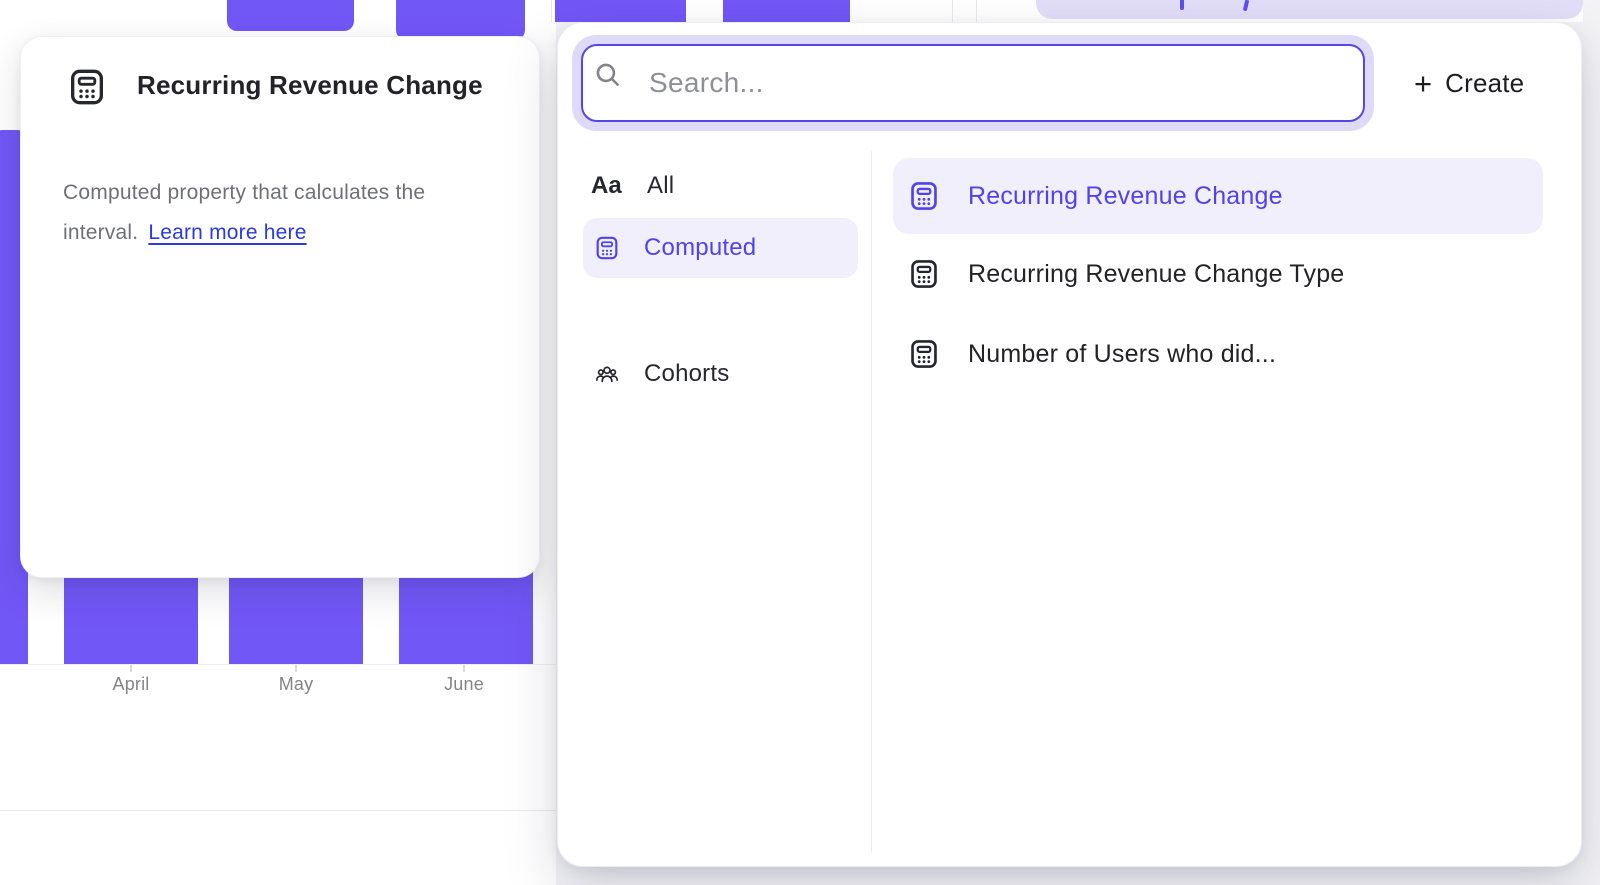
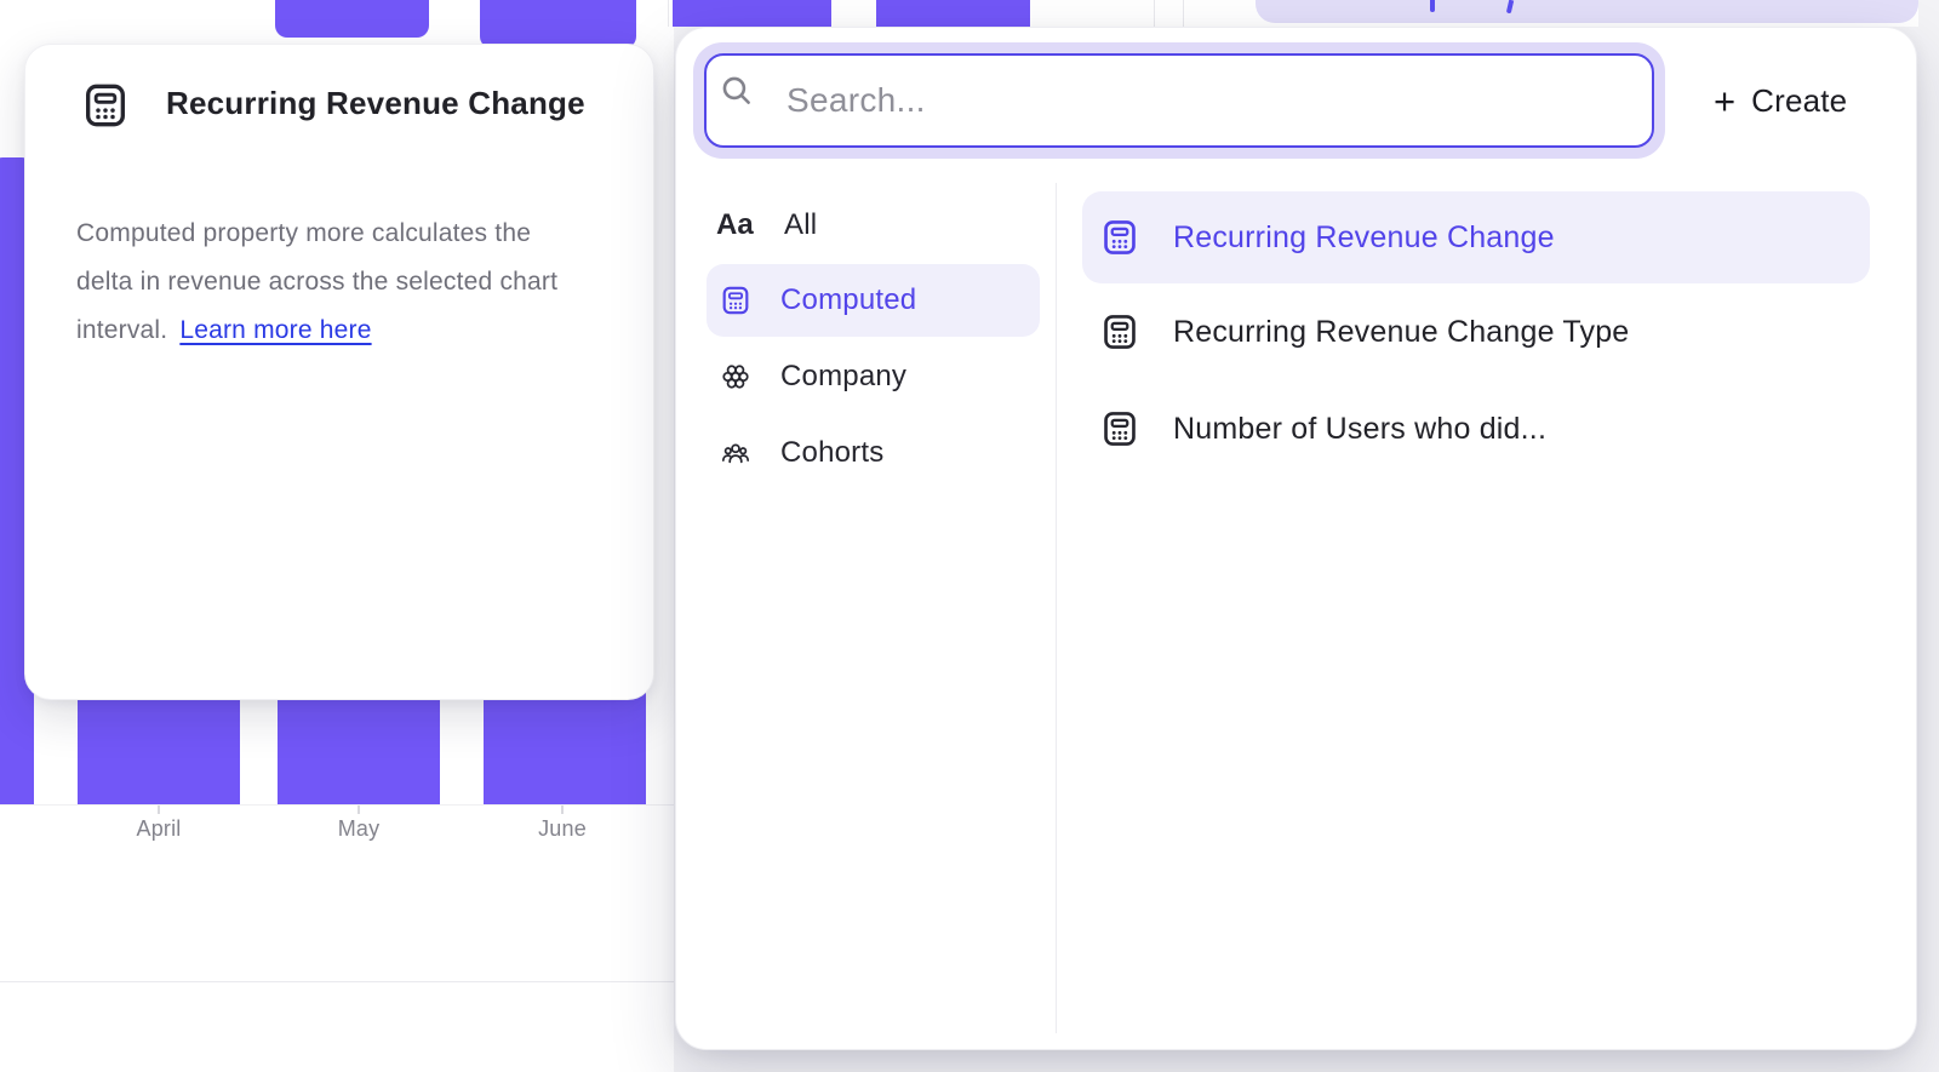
  April
  May
  June
  Recurring Revenue Change
- Computed property that calculates the
+ Computed property more calculates the
+ delta in revenue across the selected chart
  interval. Learn more here
  Search...
  +
  Create
  Aa
  All
  Computed
+ Company
  Cohorts
  Recurring Revenue Change
  Recurring Revenue Change Type
  Number of Users who did...
